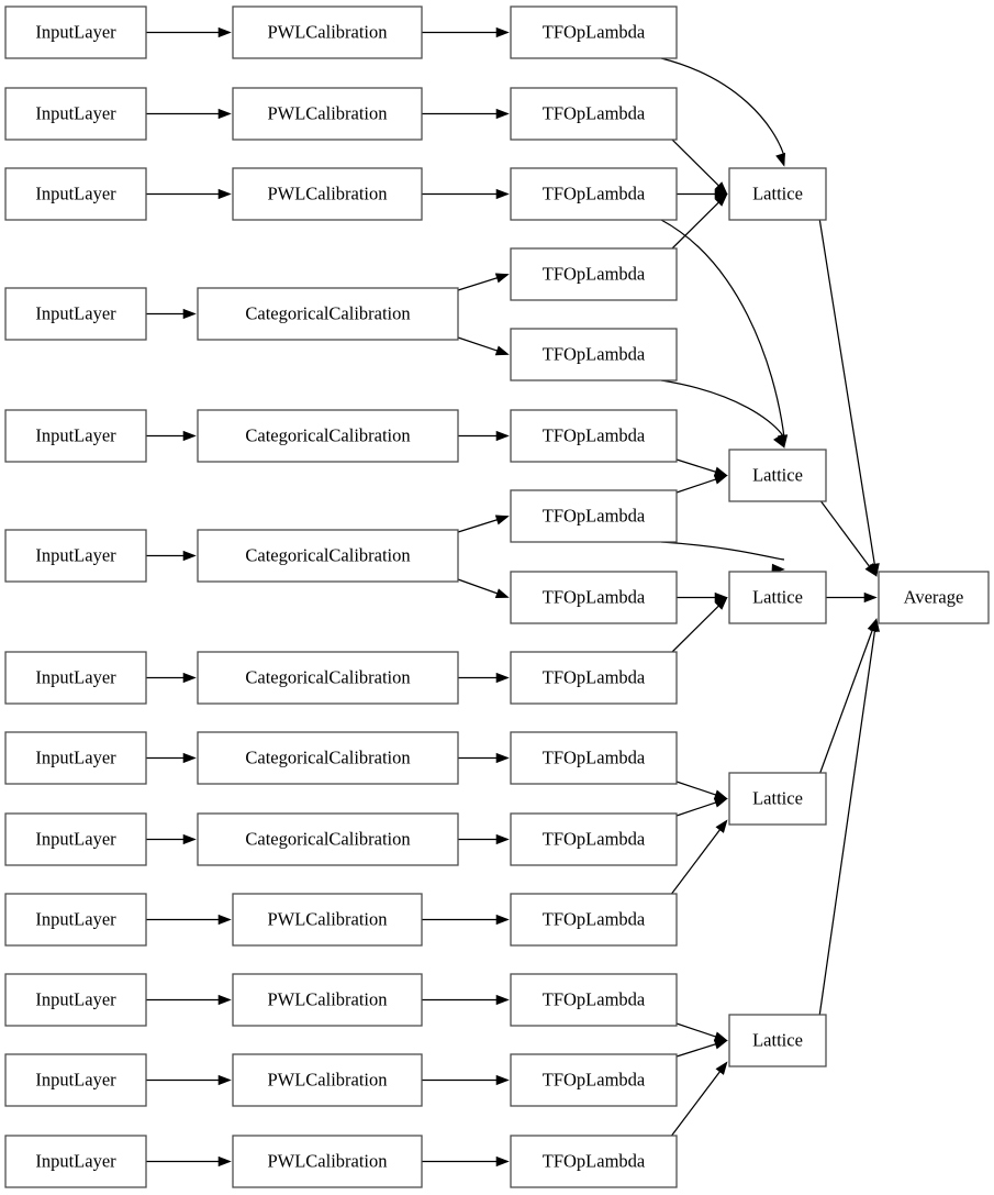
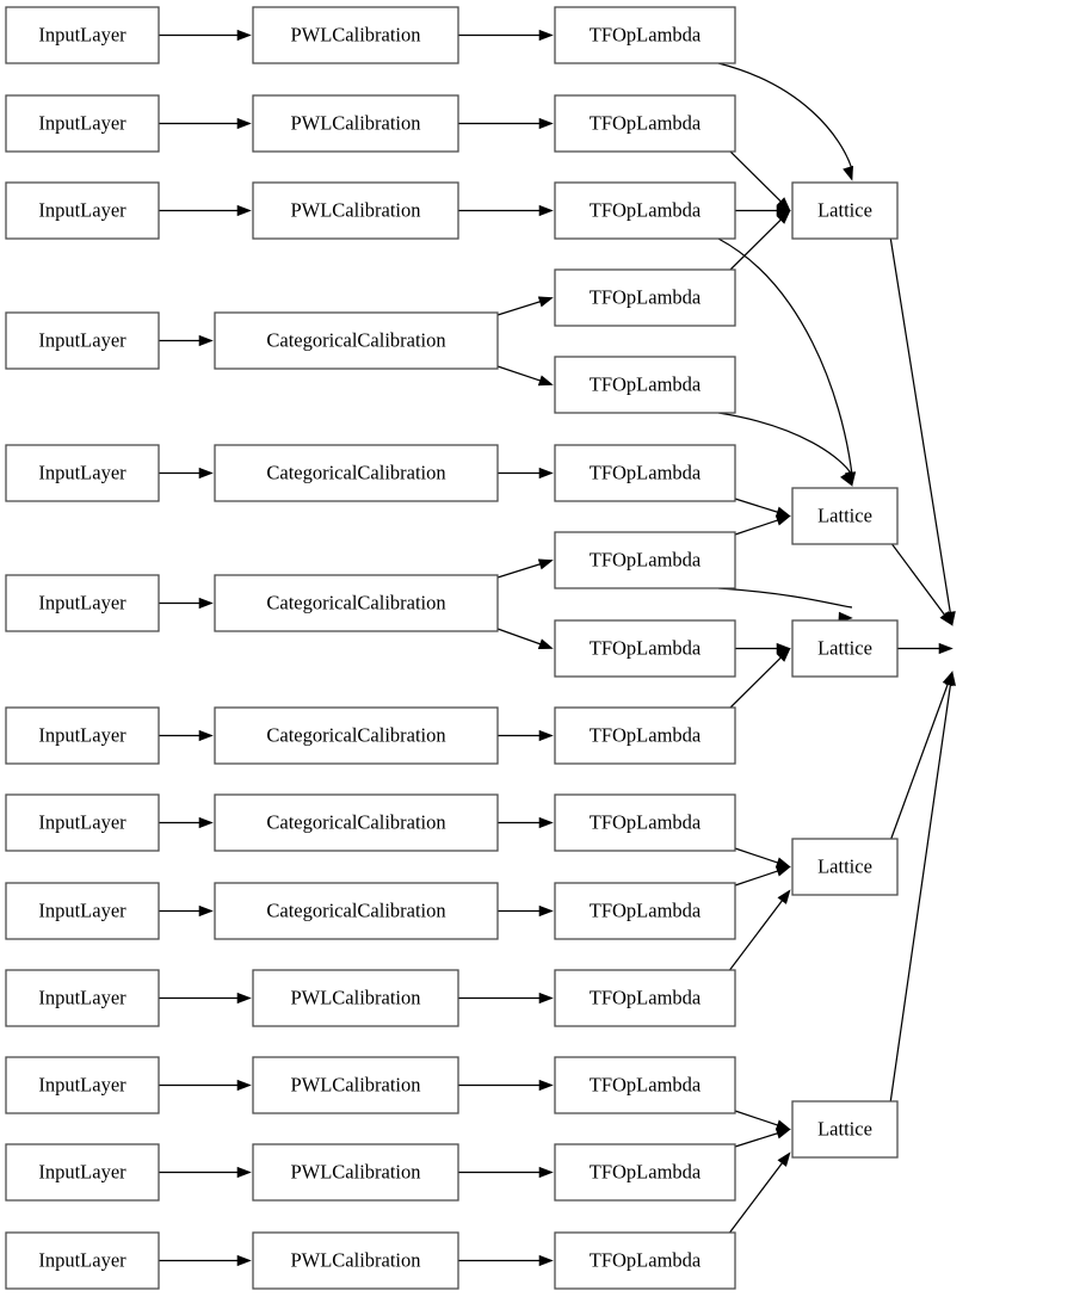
  InputLayer
  InputLayer
  InputLayer
  InputLayer
  InputLayer
  InputLayer
  InputLayer
  InputLayer
  InputLayer
  InputLayer
  InputLayer
  InputLayer
  InputLayer
  PWLCalibration
  PWLCalibration
  PWLCalibration
  CategoricalCalibration
  CategoricalCalibration
  CategoricalCalibration
  CategoricalCalibration
  CategoricalCalibration
  CategoricalCalibration
  PWLCalibration
  PWLCalibration
  PWLCalibration
  PWLCalibration
  TFOpLambda
  TFOpLambda
  TFOpLambda
  TFOpLambda
  TFOpLambda
  TFOpLambda
  TFOpLambda
  TFOpLambda
  TFOpLambda
  TFOpLambda
  TFOpLambda
  TFOpLambda
  TFOpLambda
  TFOpLambda
  TFOpLambda
  Lattice
  Lattice
  Lattice
  Lattice
  Lattice
- Average
